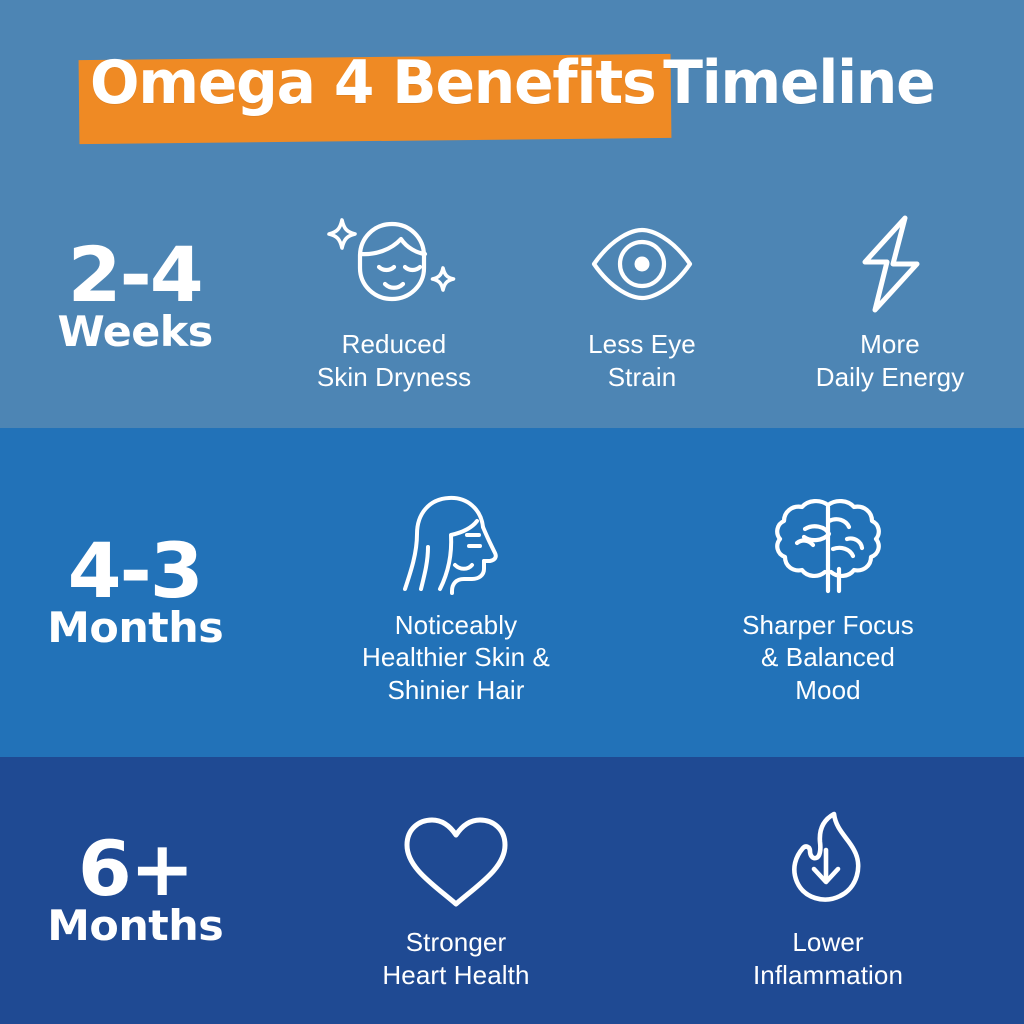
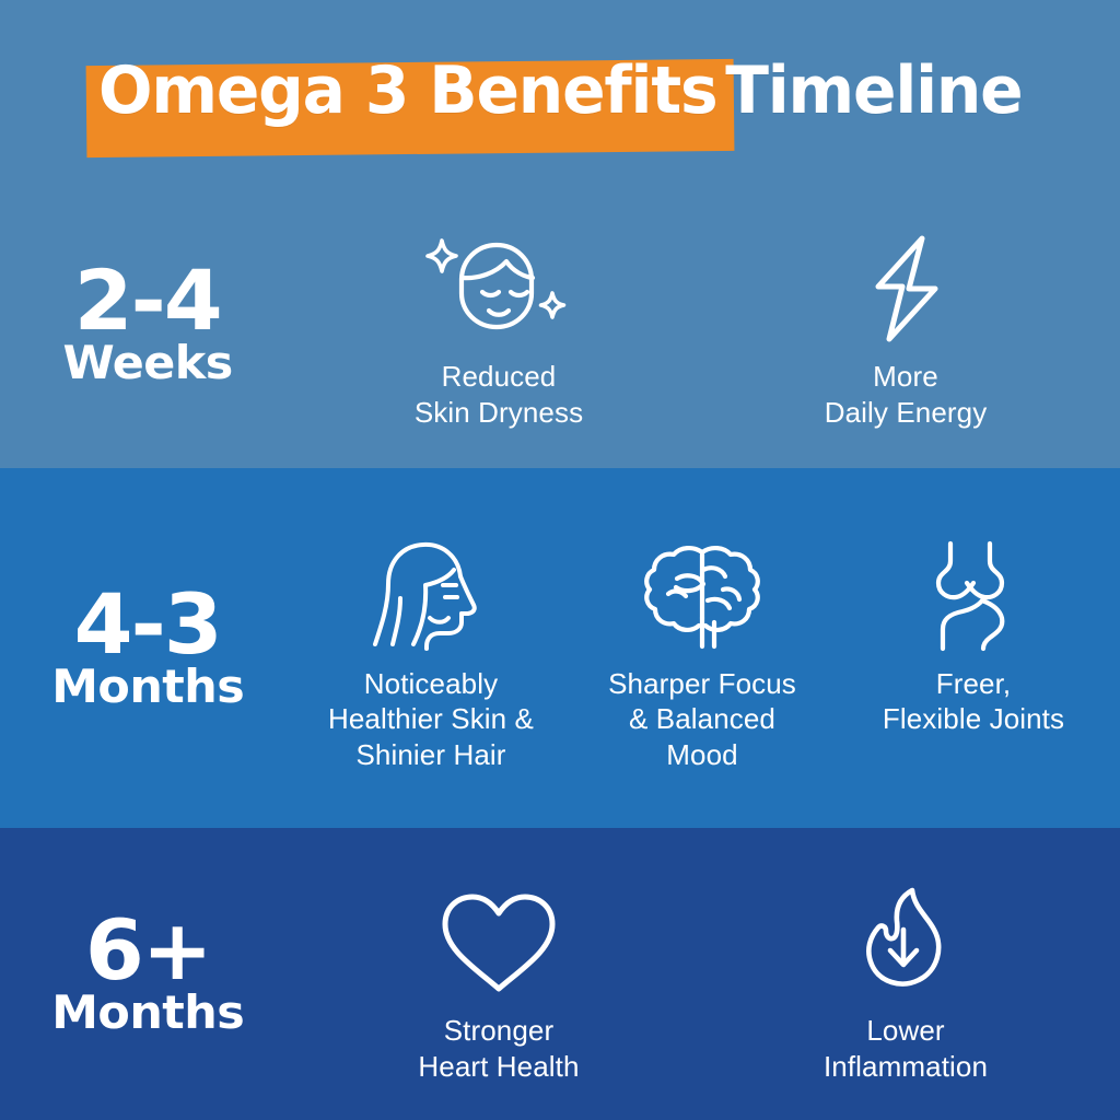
- Omega 4 BenefitsTimeline
+ Omega 3 BenefitsTimeline
  2-4
  Weeks
  Reduced
  Skin Dryness
- Less Eye
- Strain
  More
  Daily Energy
  4-3
  Months
  Noticeably
  Healthier Skin &
  Shinier Hair
  Sharper Focus
  & Balanced
  Mood
+ Freer,
+ Flexible Joints
  6+
  Months
  Stronger
  Heart Health
  Lower
  Inflammation
